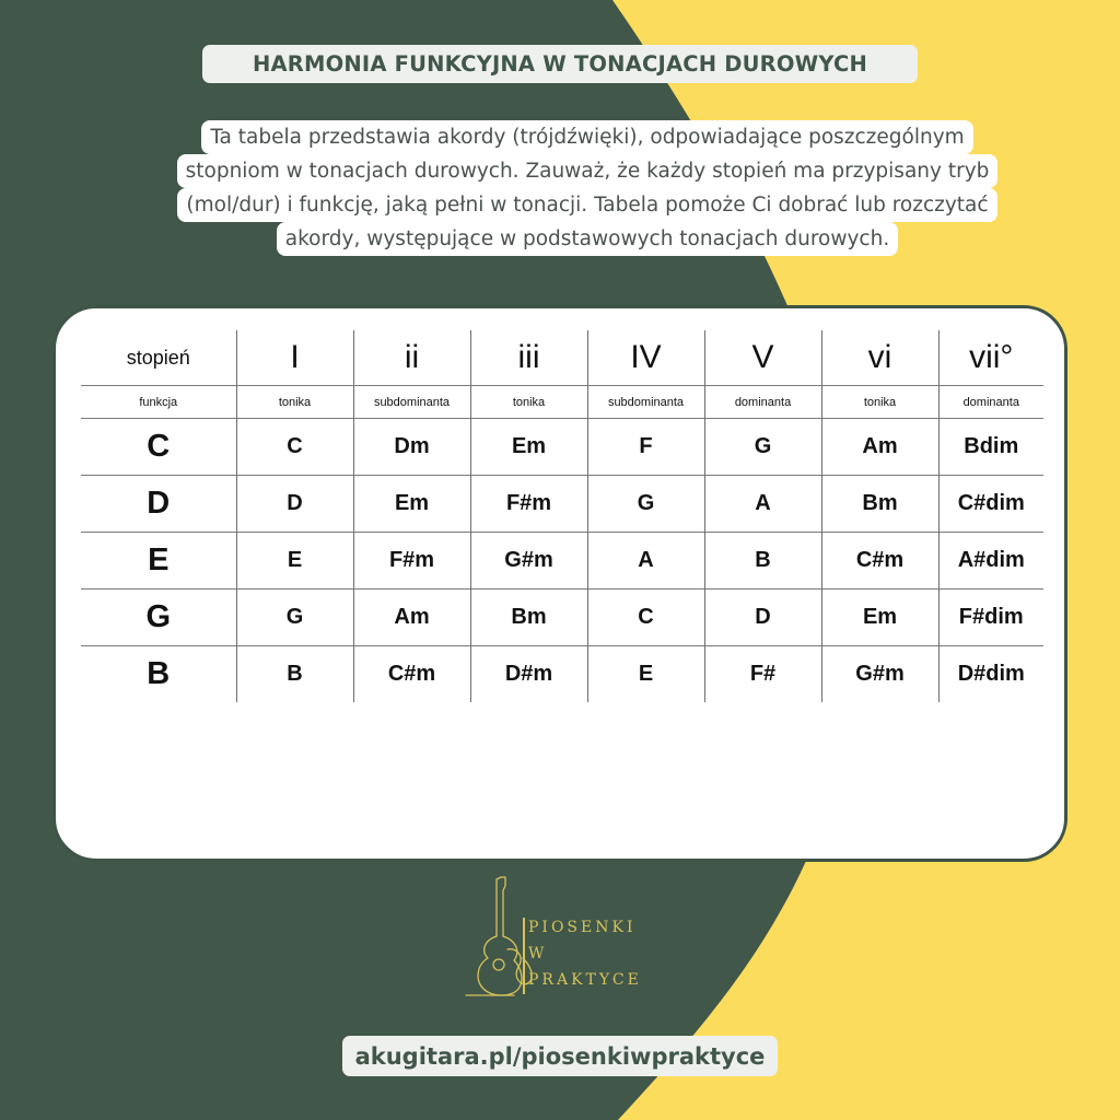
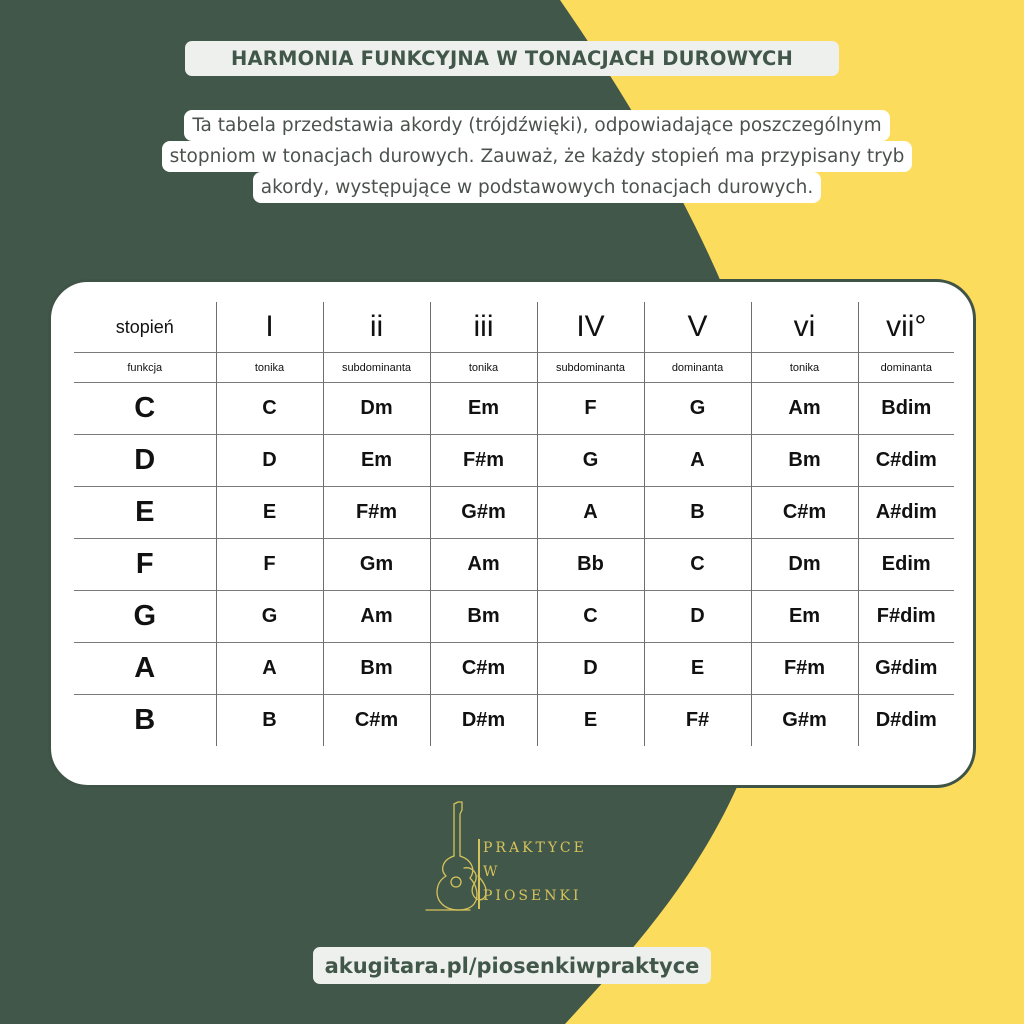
  HARMONIA FUNKCYJNA W TONACJACH DUROWYCH
  Ta tabela przedstawia akordy (trójdźwięki), odpowiadające poszczególnym
  stopniom w tonacjach durowych. Zauważ, że każdy stopień ma przypisany tryb
- (mol/dur) i funkcję, jaką pełni w tonacji. Tabela pomoże Ci dobrać lub rozczytać
  akordy, występujące w podstawowych tonacjach durowych.
  stopień	I	ii	iii	IV	V	vi	vii°
  funkcja	tonika	subdominanta	tonika	subdominanta	dominanta	tonika	dominanta
  C	C	Dm	Em	F	G	Am	Bdim
  D	D	Em	F#m	G	A	Bm	C#dim
  E	E	F#m	G#m	A	B	C#m	A#dim
+ F	F	Gm	Am	Bb	C	Dm	Edim
  G	G	Am	Bm	C	D	Em	F#dim
+ A	A	Bm	C#m	D	E	F#m	G#dim
  B	B	C#m	D#m	E	F#	G#m	D#dim
- PIOSENKI
+ PRAKTYCE
  W
- PRAKTYCE
+ PIOSENKI
  akugitara.pl/piosenkiwpraktyce
